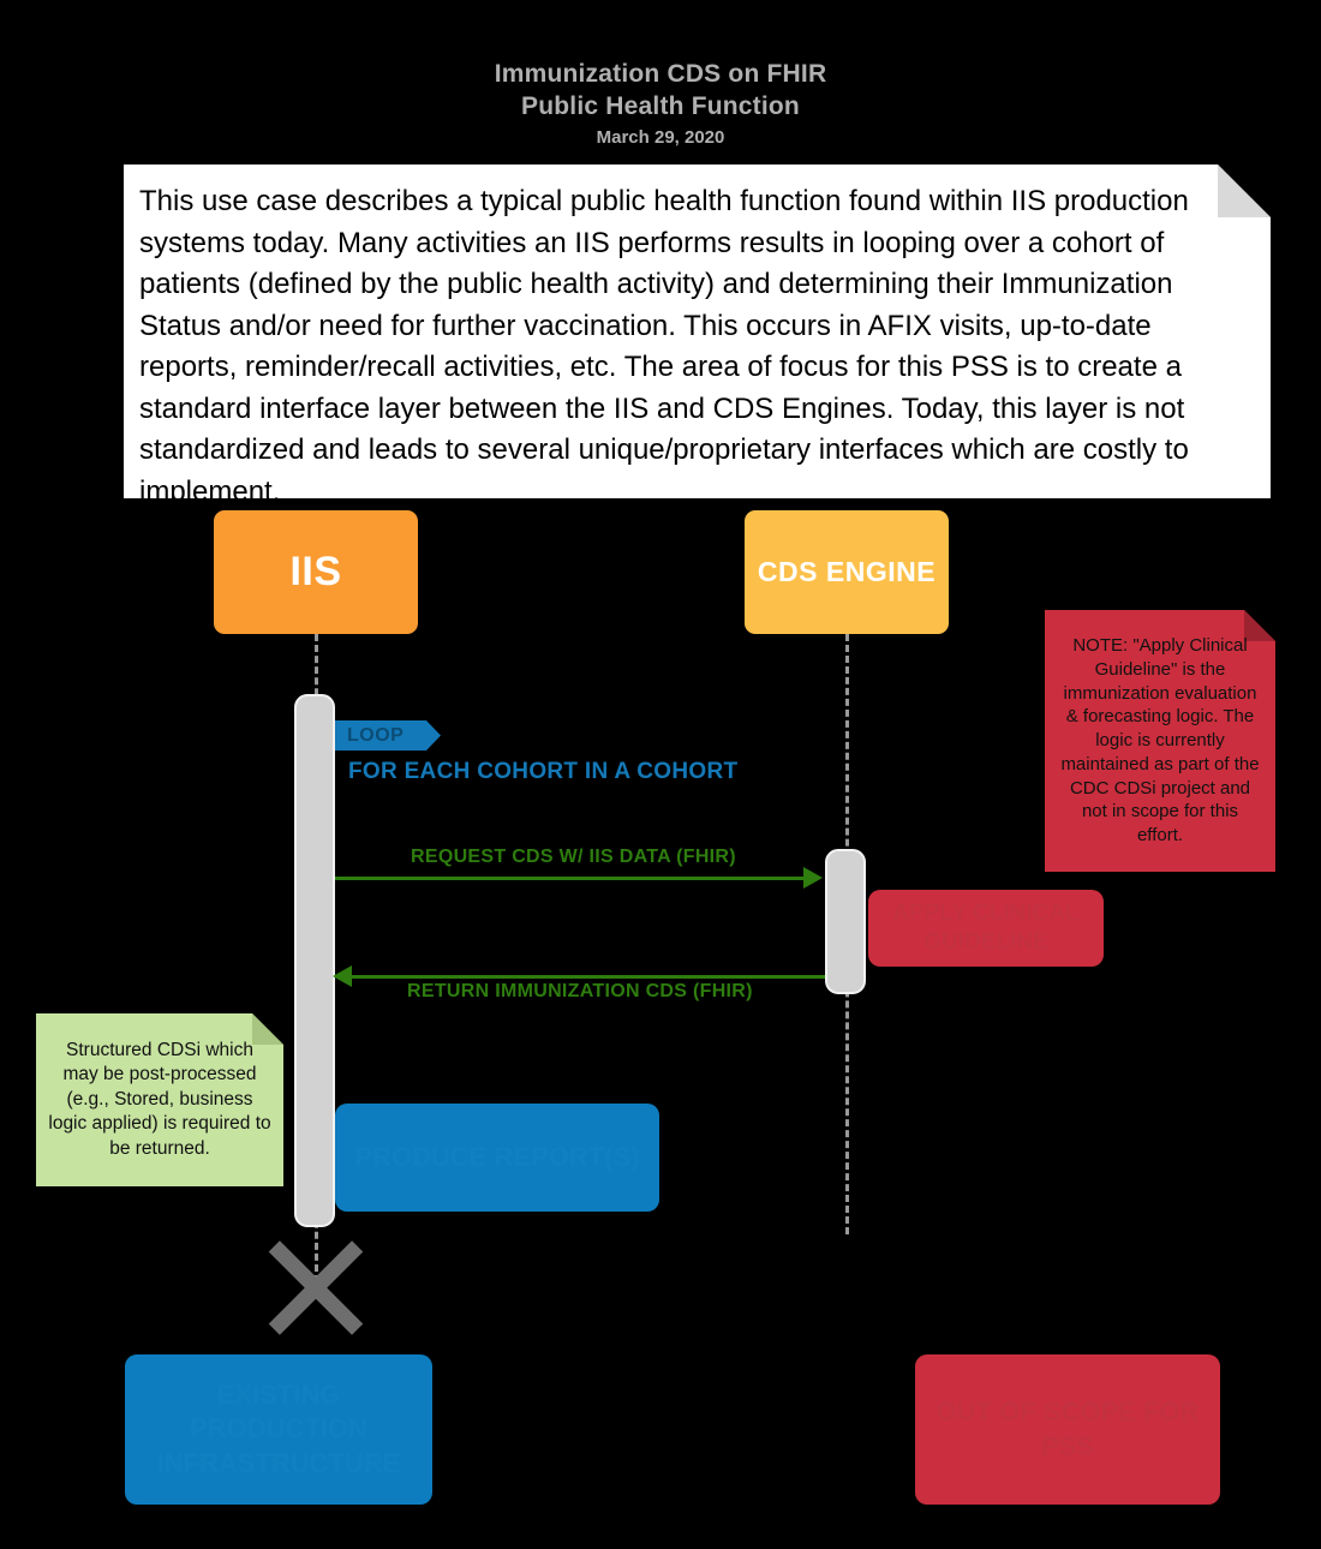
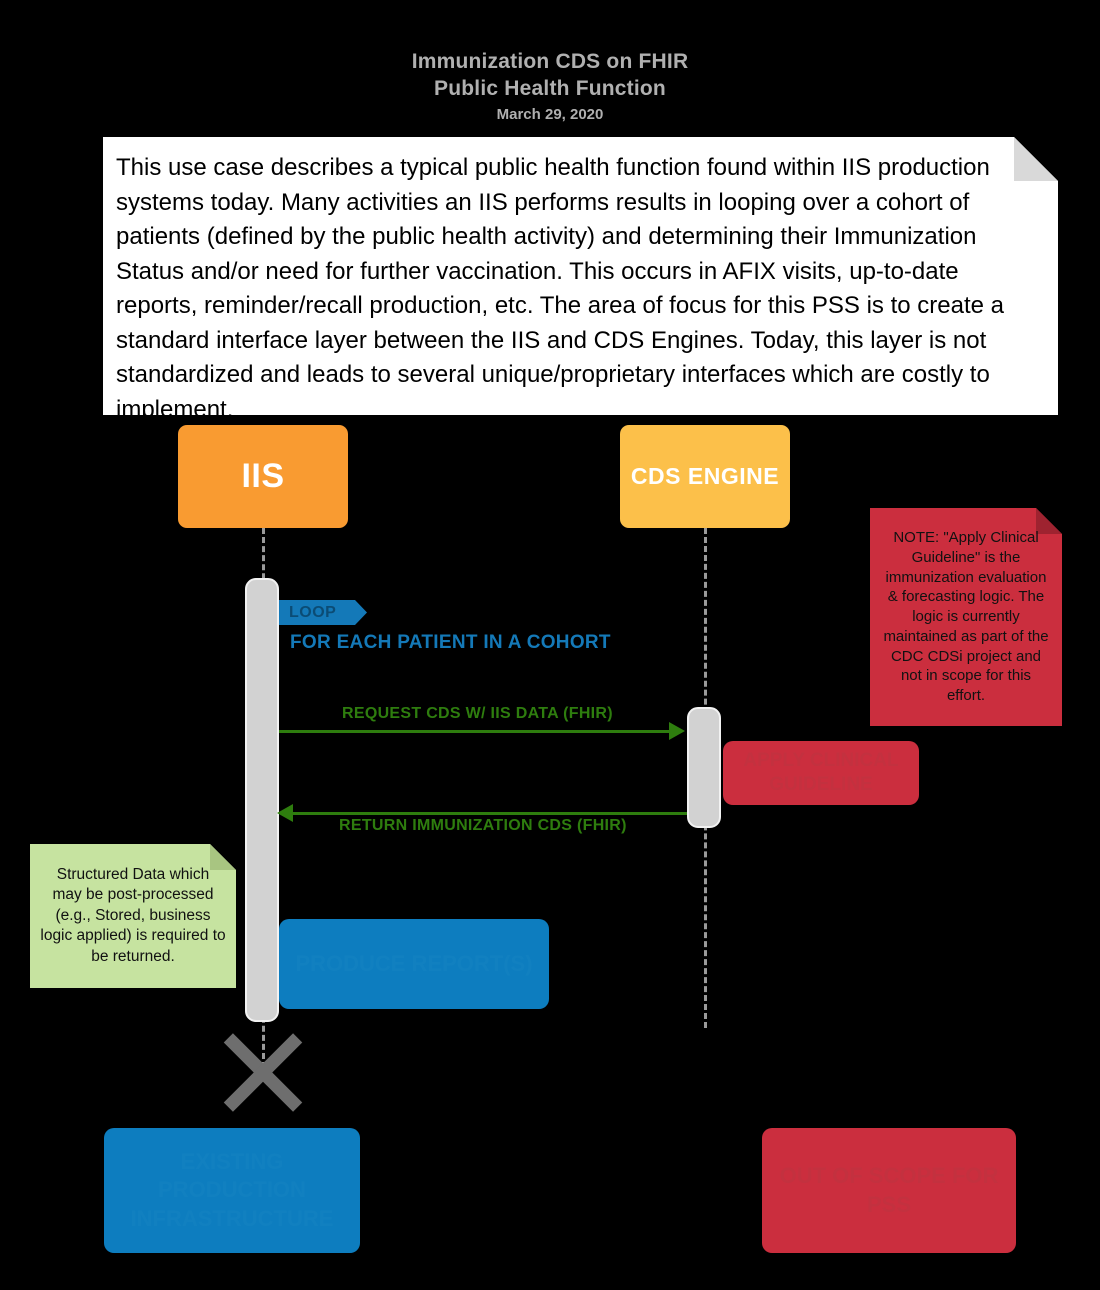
  Immunization CDS on FHIR
  Public Health Function
  March 29, 2020
- This use case describes a typical public health function found within IIS production systems today. Many activities an IIS performs results in looping over a cohort of patients (defined by the public health activity) and determining their Immunization Status and/or need for further vaccination. This occurs in AFIX visits, up-to-date reports, reminder/recall activities, etc. The area of focus for this PSS is to create a standard interface layer between the IIS and CDS Engines. Today, this layer is not standardized and leads to several unique/proprietary interfaces which are costly to implement.
+ This use case describes a typical public health function found within IIS production systems today. Many activities an IIS performs results in looping over a cohort of patients (defined by the public health activity) and determining their Immunization Status and/or need for further vaccination. This occurs in AFIX visits, up-to-date reports, reminder/recall production, etc. The area of focus for this PSS is to create a standard interface layer between the IIS and CDS Engines. Today, this layer is not standardized and leads to several unique/proprietary interfaces which are costly to implement.
  IIS
  CDS ENGINE
  LOOP
- FOR EACH COHORT IN A COHORT
+ FOR EACH PATIENT IN A COHORT
  REQUEST CDS W/ IIS DATA (FHIR)
  RETURN IMMUNIZATION CDS (FHIR)
  NOTE: "Apply Clinical Guideline" is the immunization evaluation & forecasting logic. The logic is currently maintained as part of the CDC CDSi project and not in scope for this effort.
- Structured CDSi which may be post-processed (e.g., Stored, business logic applied) is required to be returned.
+ Structured Data which may be post-processed (e.g., Stored, business logic applied) is required to be returned.
